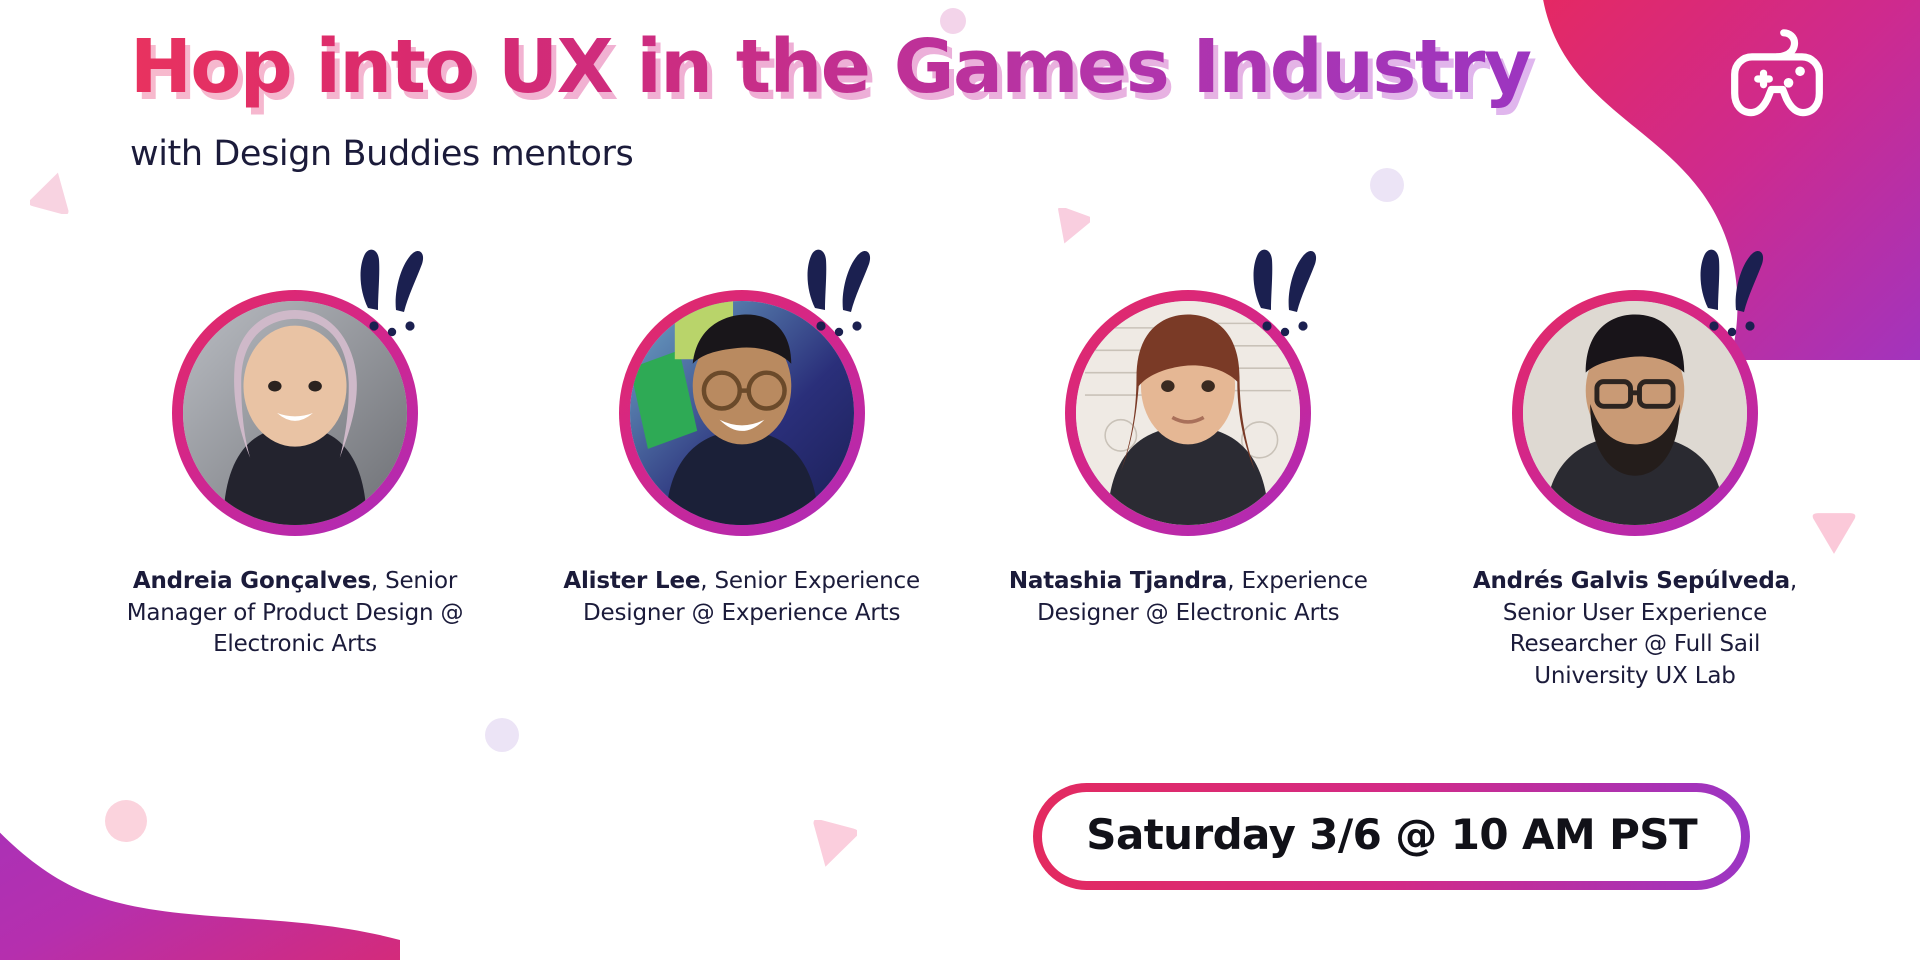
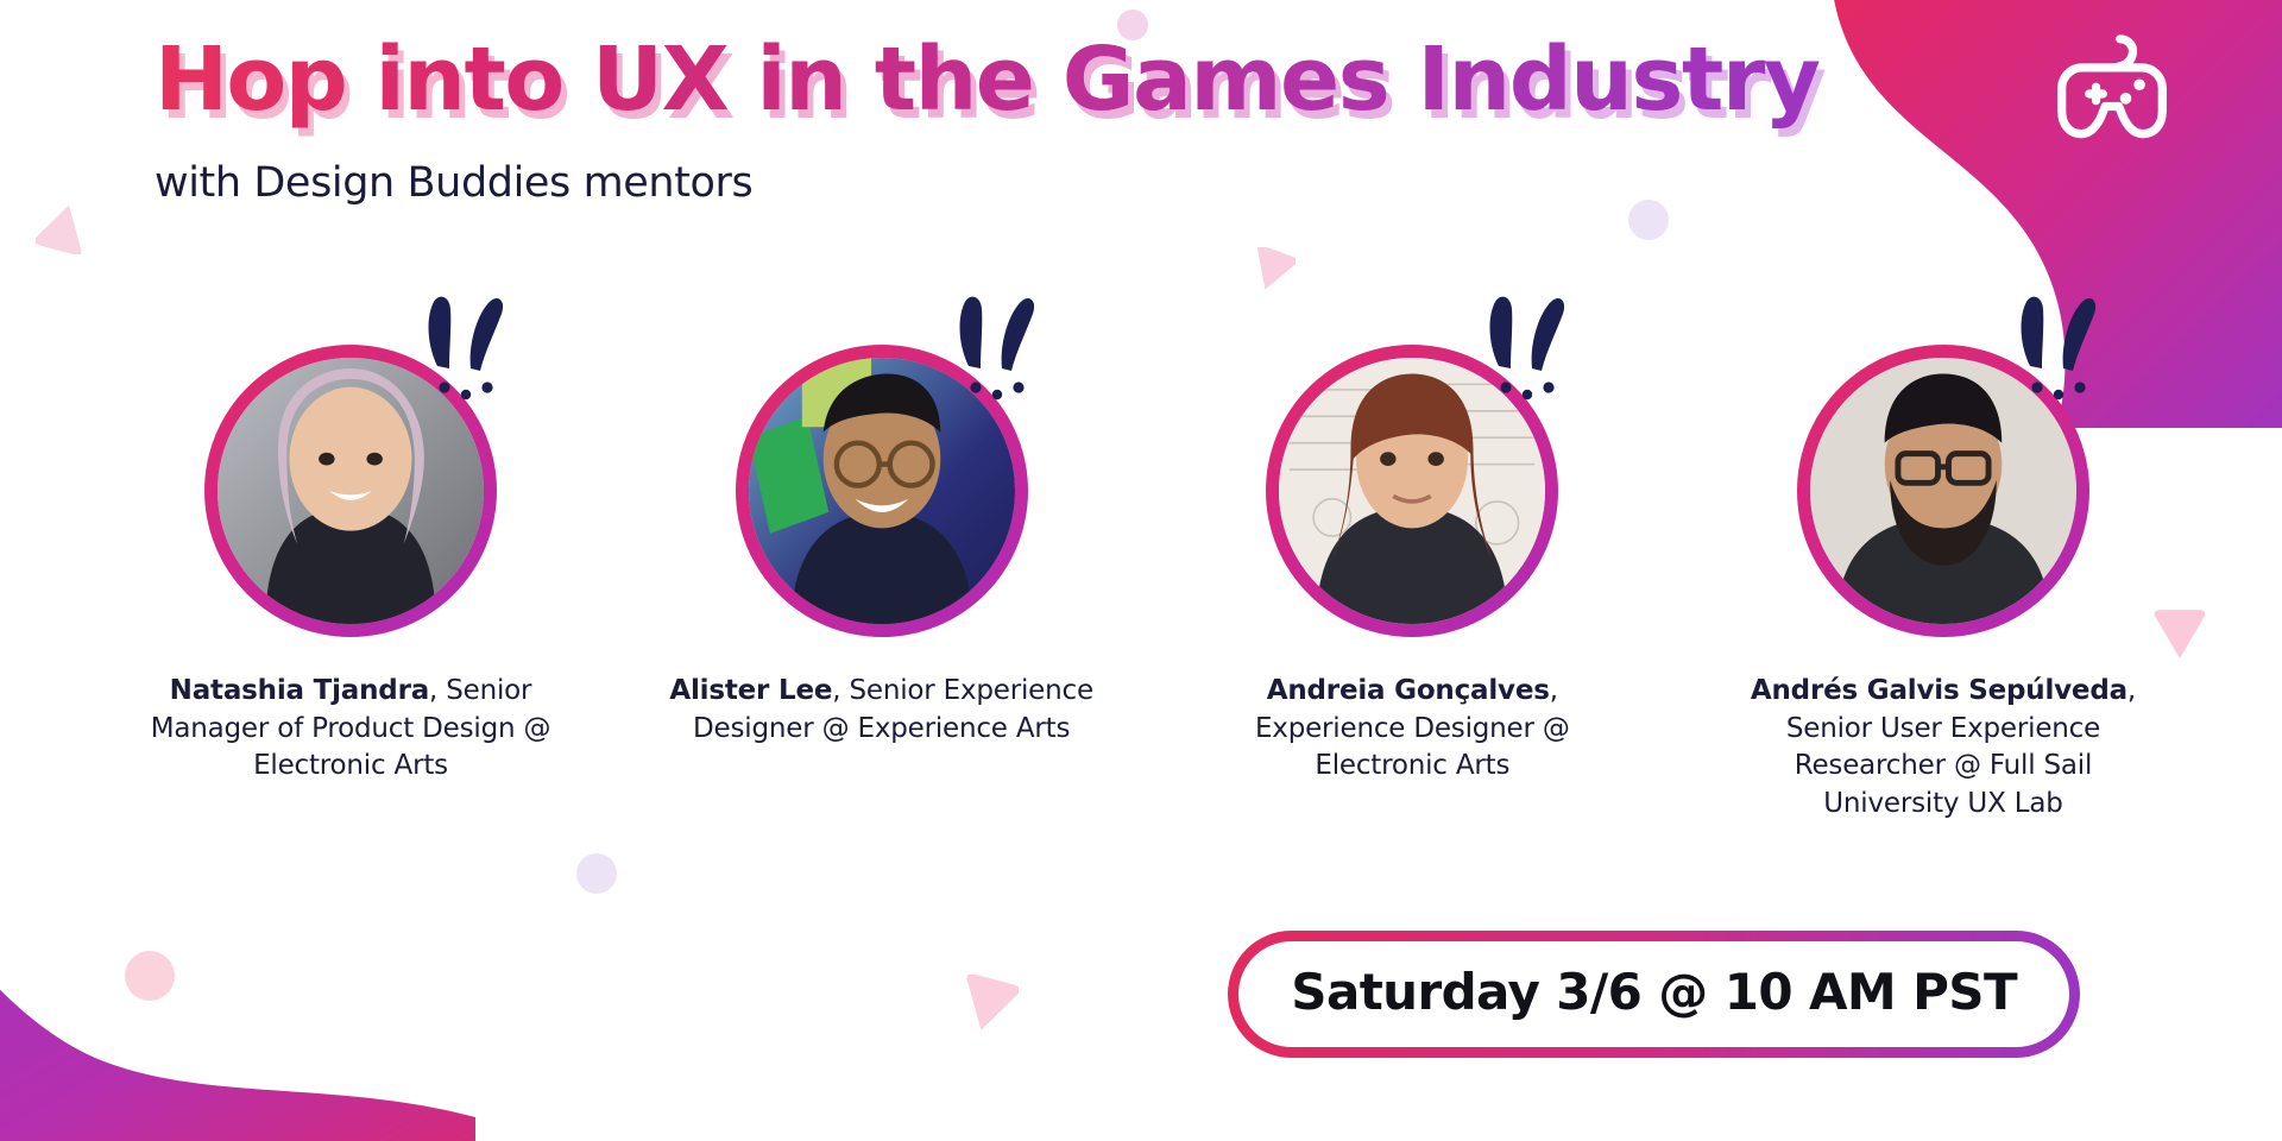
  Hop into UX in the Games Industry
  with Design Buddies mentors
- Andreia Gonçalves, Senior Manager of Product Design @ Electronic Arts
+ Natashia Tjandra, Senior Manager of Product Design @ Electronic Arts
  Alister Lee, Senior Experience Designer @ Experience Arts
- Natashia Tjandra, Experience Designer @ Electronic Arts
+ Andreia Gonçalves, Experience Designer @ Electronic Arts
  Andrés Galvis Sepúlveda, Senior User Experience Researcher @ Full Sail University UX Lab
  Saturday 3/6 @ 10 AM PST
